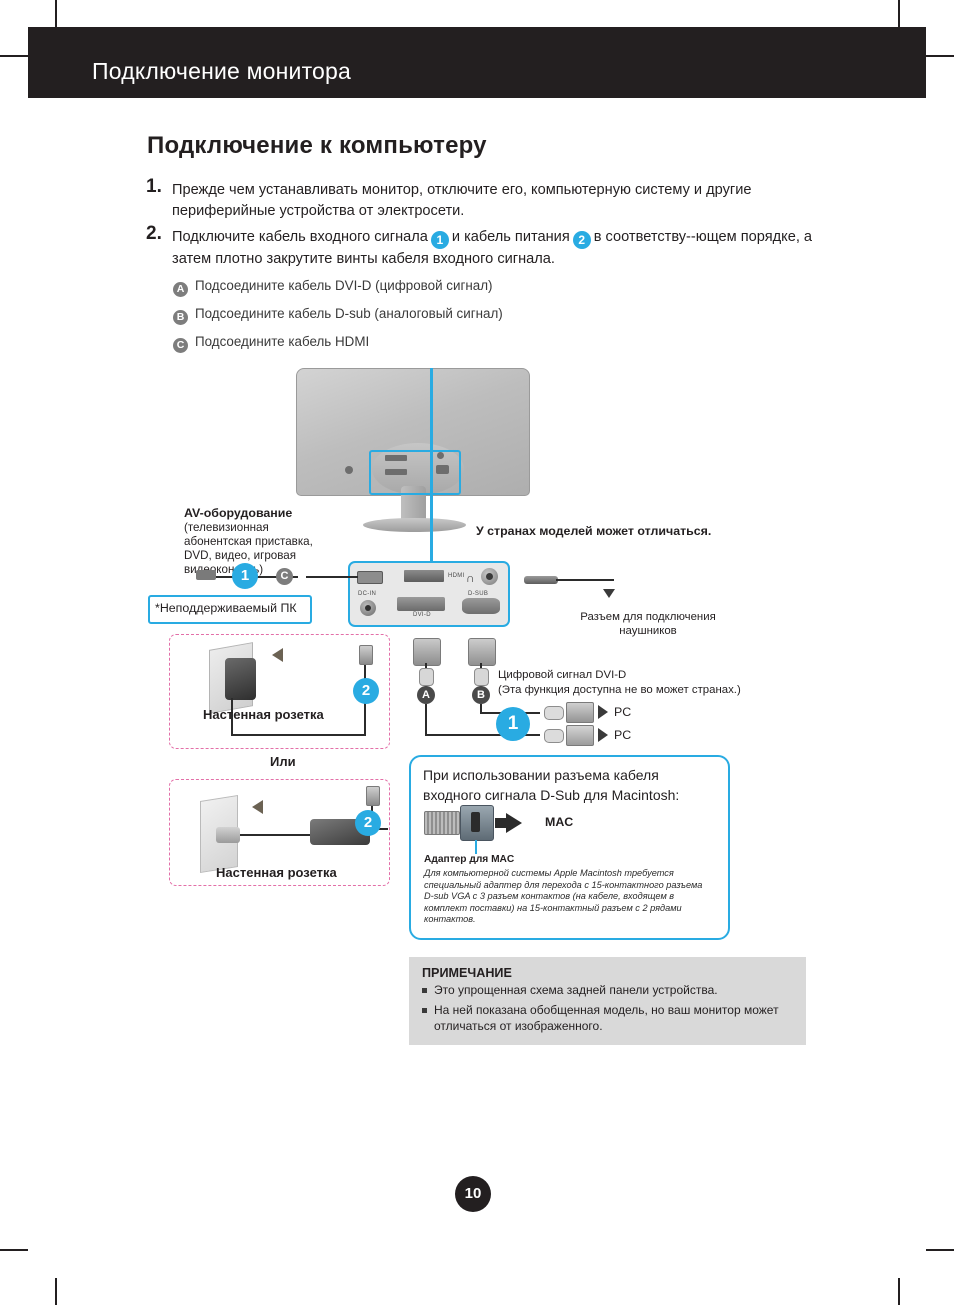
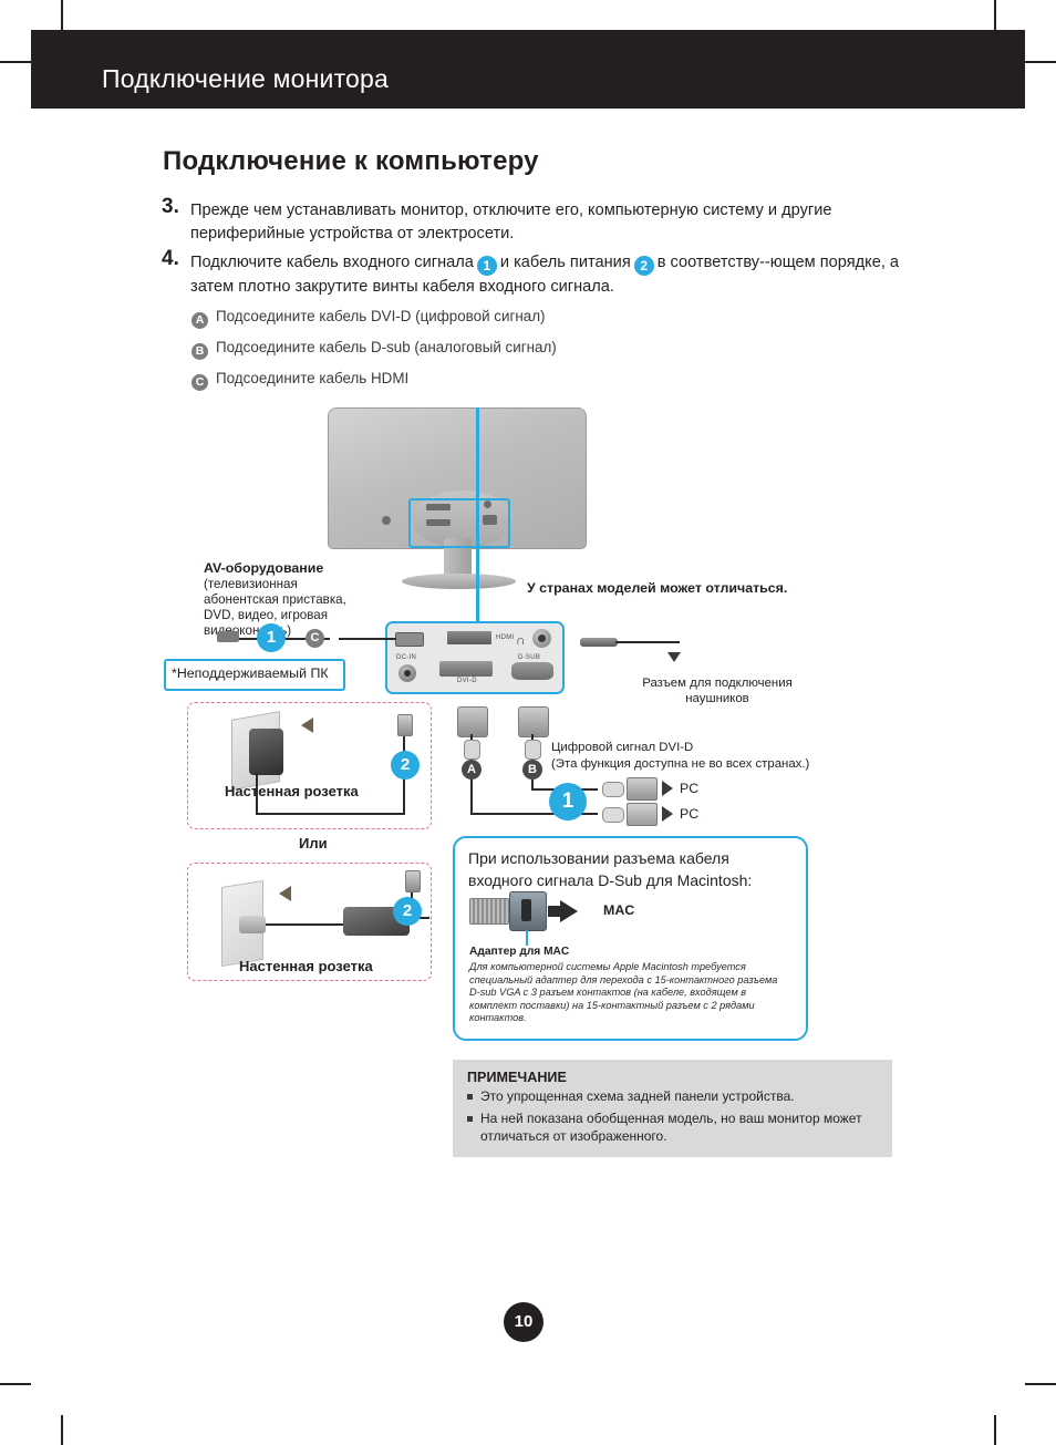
  Подключение монитора
  Подключение к компьютеру
- 1.
+ 3.
  Прежде чем устанавливать монитор, отключите его, компьютерную систему и другие периферийные устройства от электросети.
- 2.
+ 4.
  Подключите кабель входного сигнала 1 и кабель питания 2 в соответству--ющем порядке, а затем плотно закрутите винты кабеля входного сигнала.
  A Подсоедините кабель DVI-D (цифровой сигнал)
  B Подсоедините кабель D-sub (аналоговый сигнал)
  C Подсоедините кабель HDMI
  AV-оборудование
  (телевизионная абонентская приставка, DVD, видео, игровая викон)
  У странах моделей может отличаться.
  *Неподдерживаемый ПК
  1
  C
  ∩
  Разъем для подключения наушников
  A
  B
  Цифровой сигнал DVI-D
- (Эта функция доступна не во может странах.)
+ (Эта функция доступна не во всех странах.)
  1
  PC
  PC
  2
  Настенная розетка
  Или
  2
  Настенная розетка
  При использовании разъема кабеля
  входного сигнала D-Sub для Macintosh:
  MAC
  Адаптер для MAC
  Для компьютерной системы Apple Macintosh требуется специальный адаптер для перехода с 15-контактного разъема D-sub VGA с 3 разъем контактов (на кабеле, входящем в комплект поставки) на 15-контактный разъем с 2 рядами контактов.
  ПРИМЕЧАНИЕ
  Это упрощенная схема задней панели устройства.
  На ней показана обобщенная модель, но ваш монитор может отличаться от изображенного.
  10
